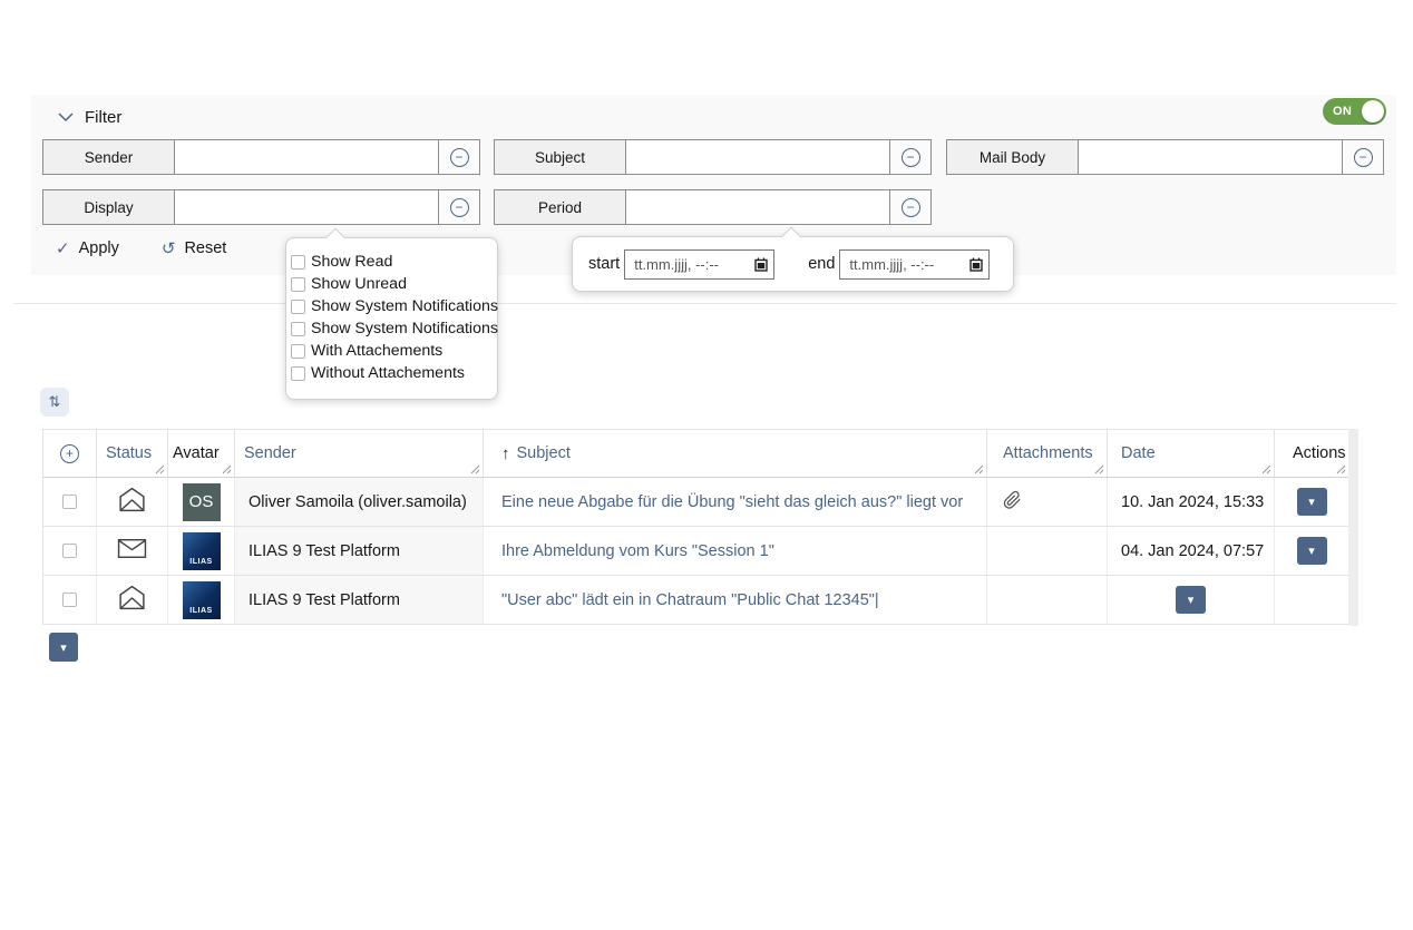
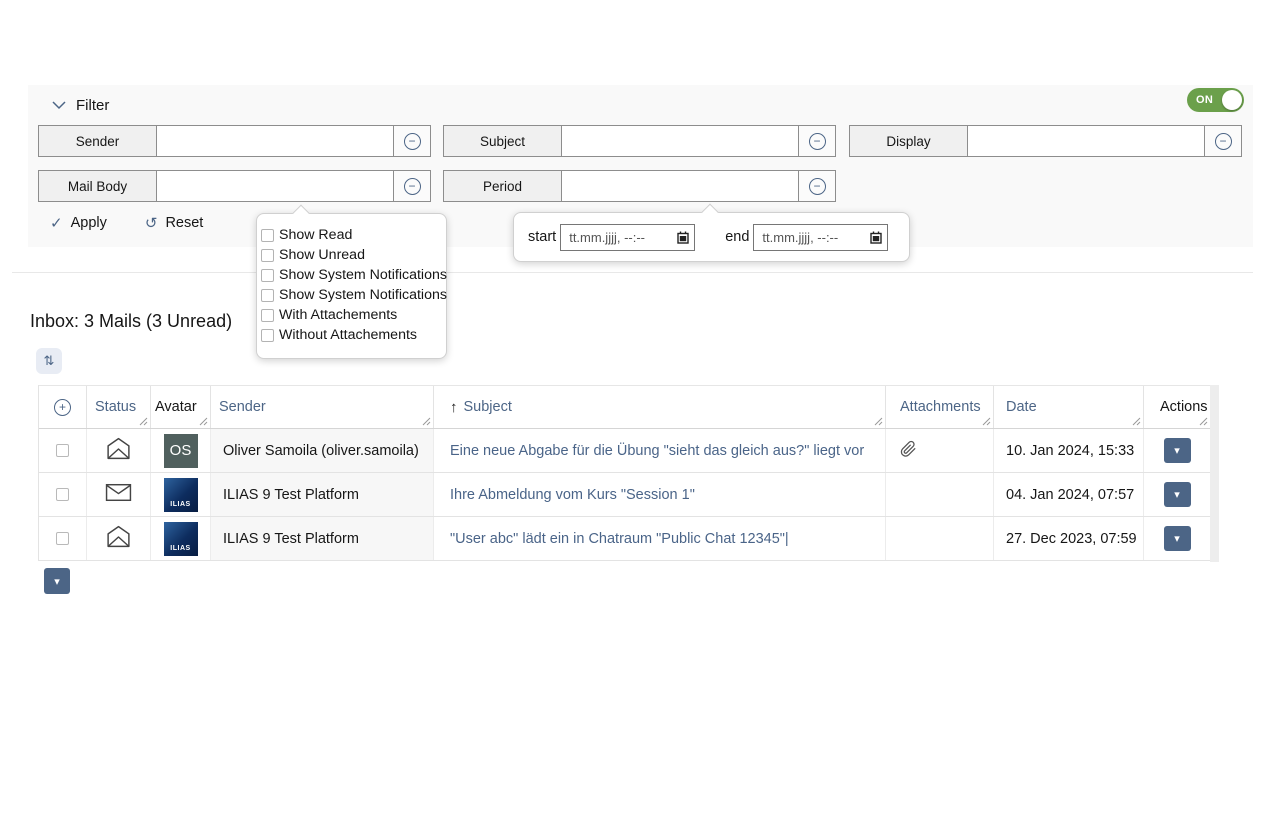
  Filter
  ON
  Sender
  −
  Subject
  −
- Mail Body
+ Display
  −
- Display
+ Mail Body
  −
  Period
  −
  ✓
  Apply
  ↺
  Reset
  Show Read
  Show Unread
  Show System Notifications
  Show System Notifications
  With Attachements
  Without Attachements
  start
  tt.mm.jjjj, --:--
  end
  tt.mm.jjjj, --:--
+ Inbox: 3 Mails (3 Unread)
  ⇅
  +
  Status
  Avatar
  Sender
  ↑
  Subject
  Attachments
  Date
  Actions
  OS
  Oliver Samoila (oliver.samoila)
  Eine neue Abgabe für die Übung "sieht das gleich aus?" liegt vor
  10. Jan 2024, 15:33
  ▾
  ILIAS 9 Test Platform
  Ihre Abmeldung vom Kurs "Session 1"
  04. Jan 2024, 07:57
  ▾
  ILIAS 9 Test Platform
  "User abc" lädt ein in Chatraum "Public Chat 12345"|
+ 27. Dec 2023, 07:59
  ▾
  ▾
